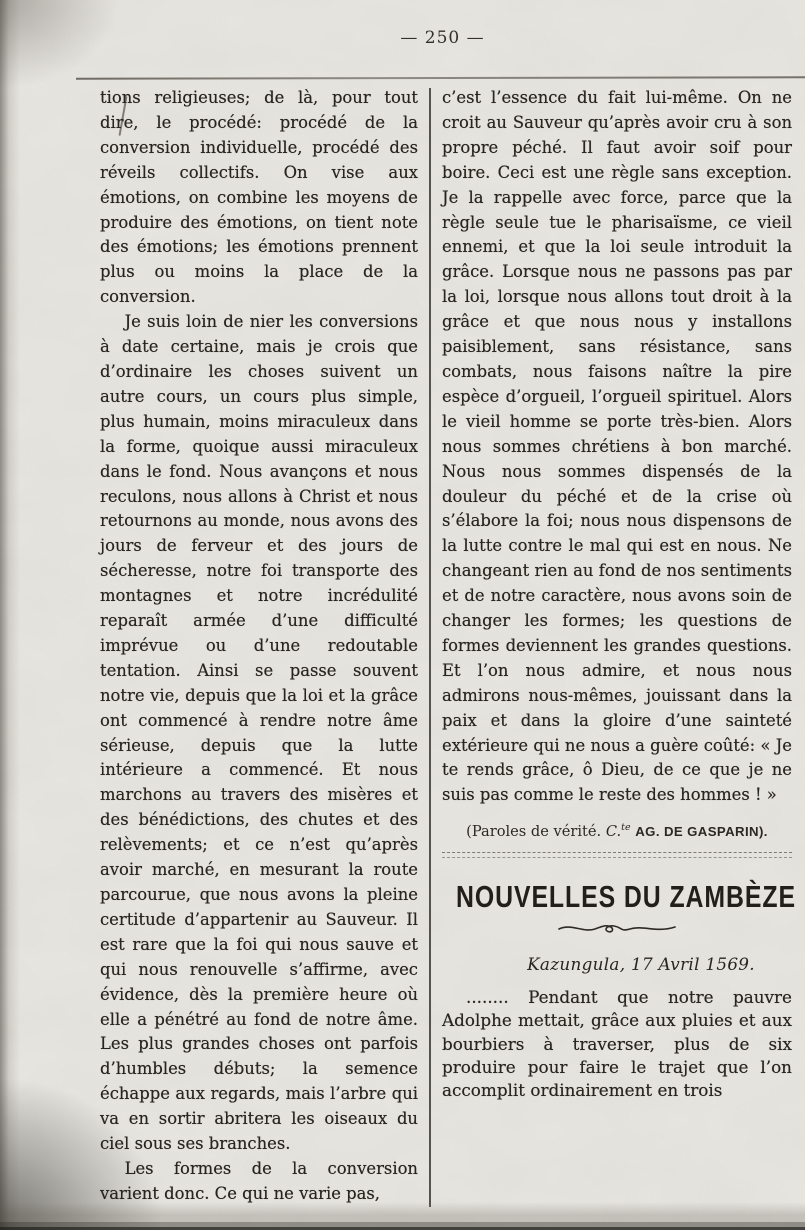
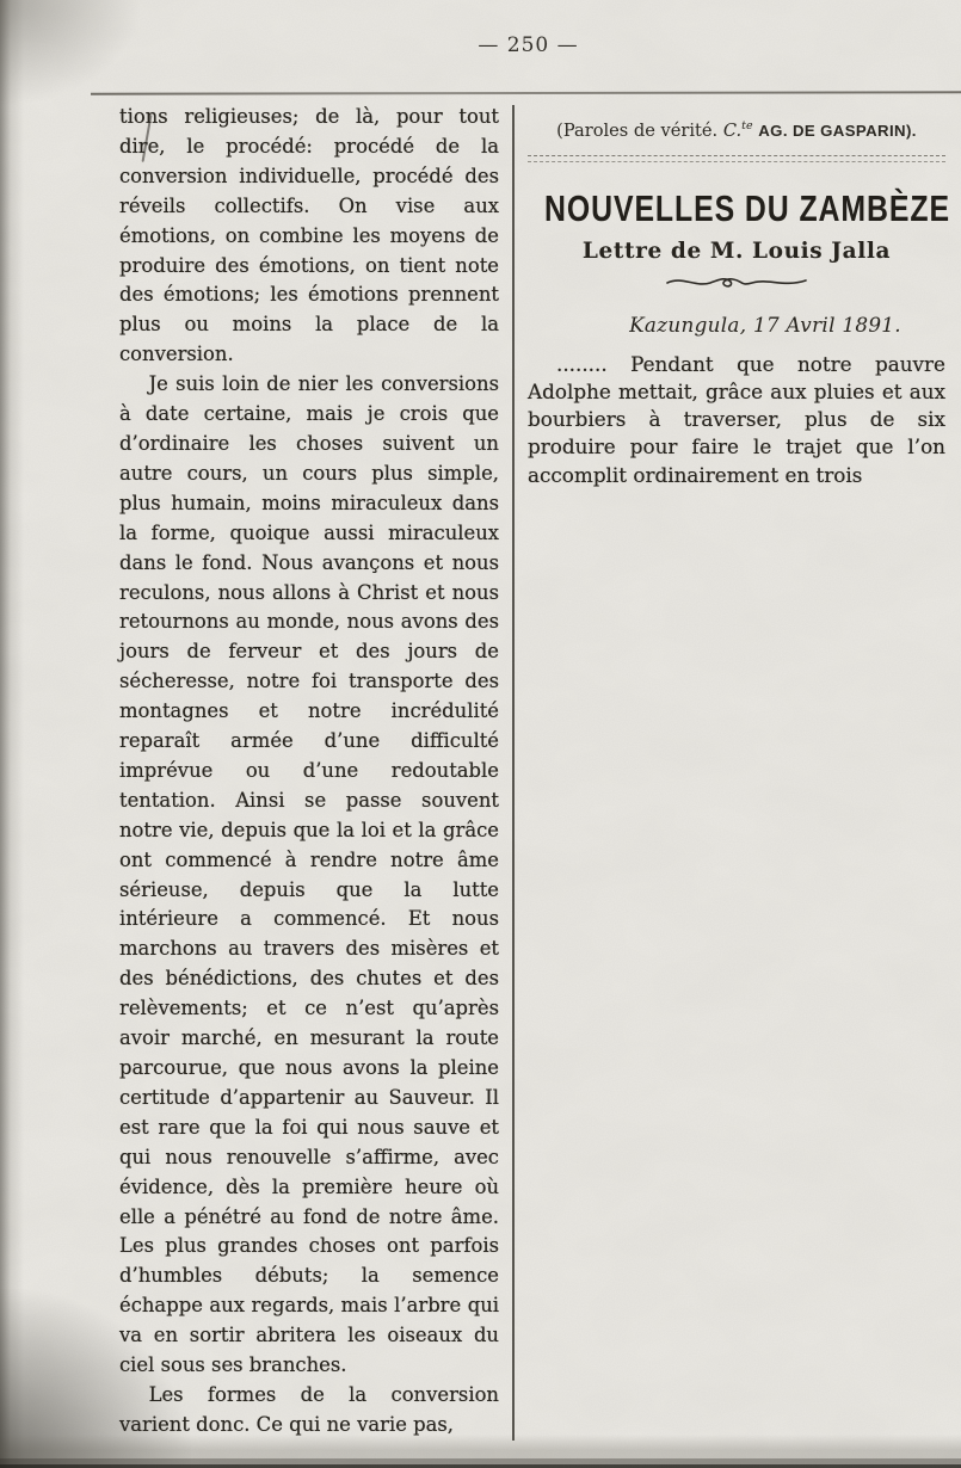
  — 250 —
  tions religieuses; de là, pour tout dire, le procédé: procédé de la conversion individuelle, procédé des réveils collectifs. On vise aux émotions, on combine les moyens de produire des émotions, on tient note des émotions; les émotions prennent plus ou moins la place de la conversion.
  Je suis loin de nier les conversions à date certaine, mais je crois que d’ordinaire les choses suivent un autre cours, un cours plus simple, plus humain, moins miraculeux dans la forme, quoique aussi miraculeux dans le fond. Nous avançons et nous reculons, nous allons à Christ et nous retournons au monde, nous avons des jours de ferveur et des jours de sécheresse, notre foi transporte des montagnes et notre incrédulité reparaît armée d’une difficulté imprévue ou d’une redoutable tentation. Ainsi se passe souvent notre vie, depuis que la loi et la grâce ont commencé à rendre notre âme sérieuse, depuis que la lutte intérieure a commencé. Et nous marchons au travers des misères et des bénédictions, des chutes et des relèvements; et ce n’est qu’après avoir marché, en mesurant la route parcourue, que nous avons la pleine certitude d’appartenir au Sauveur. Il est rare que la foi qui nous sauve et qui nous renouvelle s’affirme, avec évidence, dès la première heure où elle a pénétré au fond de notre âme. Les plus grandes choses ont parfois d’humbles débuts; la semence e aux regards, mais l’arbre qui sortir abritera les oiseaux du s ses branches.
  formes de la conversion donc. Ce qui ne varie pas,
- c’est l’essence du fait lui-même. On ne croit au Sauveur qu’après avoir cru à son propre péché. Il faut avoir soif pour boire. Ceci est une règle sans exception. Je la rappelle avec force, parce que la règle seule tue le pharisaïsme, ce vieil ennemi, et que la loi seule introduit la grâce. Lorsque nous ne passons pas par la loi, lorsque nous allons tout droit à la grâce et que nous nous y installons paisiblement, sans résistance, sans combats, nous faisons naître la pire espèce d’orgueil, l’orgueil spirituel. Alors le vieil homme se porte très-bien. Alors nous sommes chrétiens à bon marché. Nous nous sommes dispensés de la douleur du péché et de la crise où s’élabore la foi; nous nous dispensons de la lutte contre le mal qui est en nous. Ne changeant rien au fond de nos sentiments et de notre caractère, nous avons soin de changer les formes; les questions de formes deviennent les grandes questions. Et l’on nous admire, et nous nous admirons nous-mêmes, jouissant dans la paix et dans la gloire d’une sainteté extérieure qui ne nous a guère coûté: « Je te rends grâce, ô Dieu, de ce que je ne suis pas comme le reste des hommes ! »
  (Paroles de vérité. C.te AG. DE GASPARIN).
  NOUVELLES DU ZAMBÈZE
+ Lettre de M. Louis Jalla
- Kazungula, 17 Avril 1569.
+ Kazungula, 17 Avril 1891.
  ........ Pendant que notre pauvre Adolphe mettait, grâce aux pluies et aux bourbiers à traverser, plus de six produire pour faire le trajet que l’on accomplit ordinairement en trois
